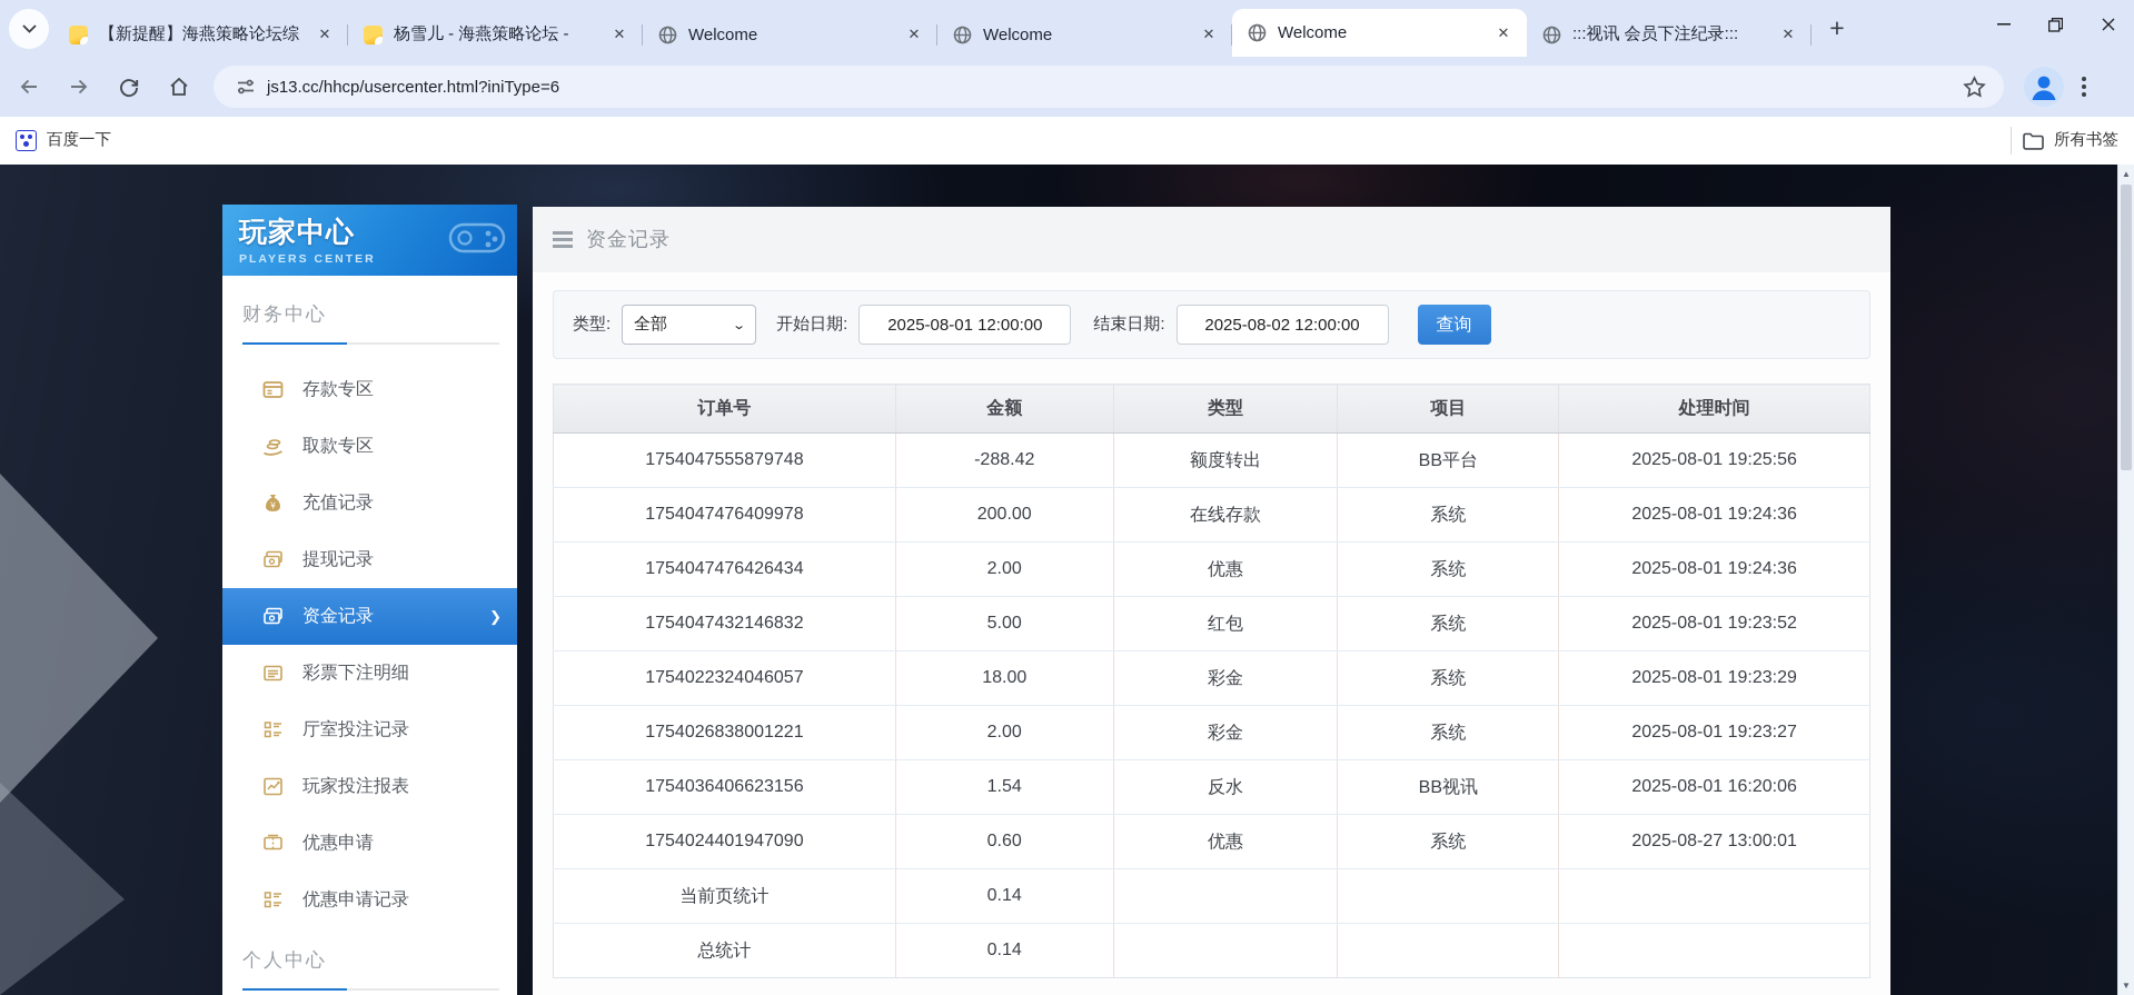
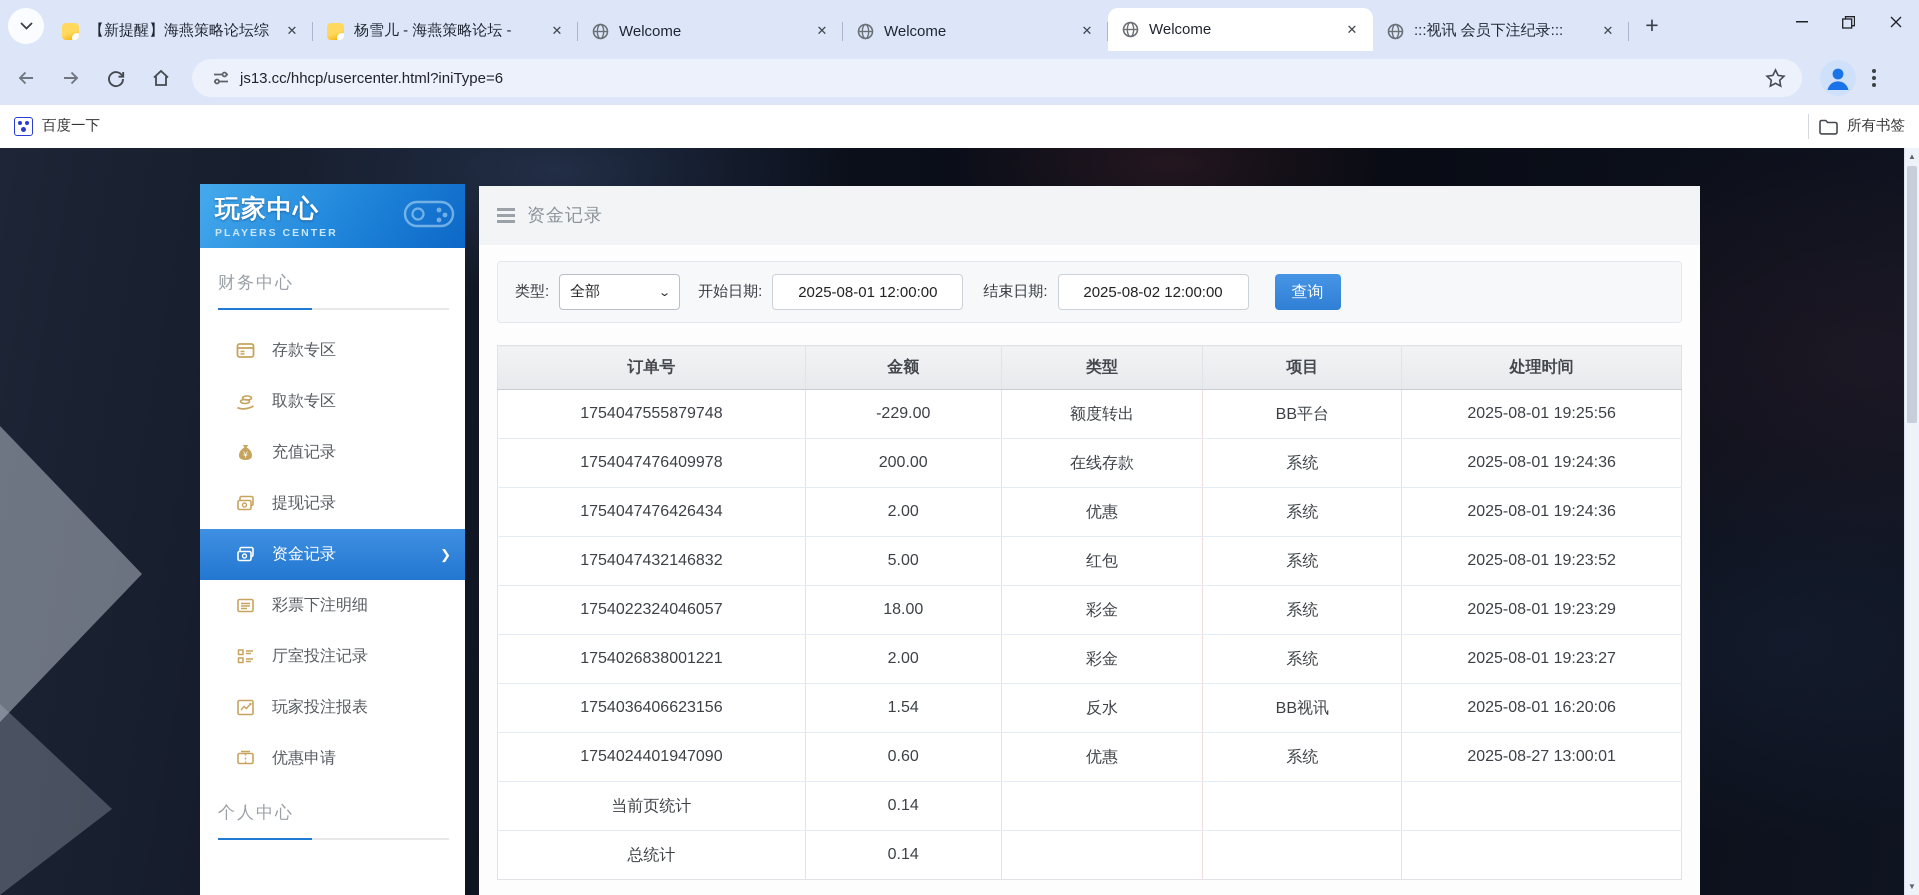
  【新提醒】海燕策略论坛综
  ✕
  杨雪儿 - 海燕策略论坛 -
  ✕
  Welcome
  ✕
  Welcome
  ✕
  Welcome
  ✕
  :::视讯 会员下注纪录:::
  ✕
  +
  js13.cc/hhcp/usercenter.html?iniType=6
  百度一下
  所有书签
  玩家中心
  PLAYERS CENTER
  财务中心
  存款专区
  取款专区
  ¥
  充值记录
  提现记录
  资金记录
  ❯
  彩票下注明细
  厅室投注记录
  玩家投注报表
  优惠申请
- 优惠申请记录
  个人中心
  资金记录
  类型:
  全部
  ⌄
  开始日期:
  2025-08-01 12:00:00
  结束日期:
  2025-08-02 12:00:00
  查询
  订单号	金额	类型	项目	处理时间
- 1754047555879748	-288.42	额度转出	BB平台	2025-08-01 19:25:56
+ 1754047555879748	-229.00	额度转出	BB平台	2025-08-01 19:25:56
  1754047476409978	200.00	在线存款	系统	2025-08-01 19:24:36
  1754047476426434	2.00	优惠	系统	2025-08-01 19:24:36
  1754047432146832	5.00	红包	系统	2025-08-01 19:23:52
  1754022324046057	18.00	彩金	系统	2025-08-01 19:23:29
  1754026838001221	2.00	彩金	系统	2025-08-01 19:23:27
  1754036406623156	1.54	反水	BB视讯	2025-08-01 16:20:06
  1754024401947090	0.60	优惠	系统	2025-08-27 13:00:01
  当前页统计	0.14
  总统计	0.14
  ▲
  ▼
